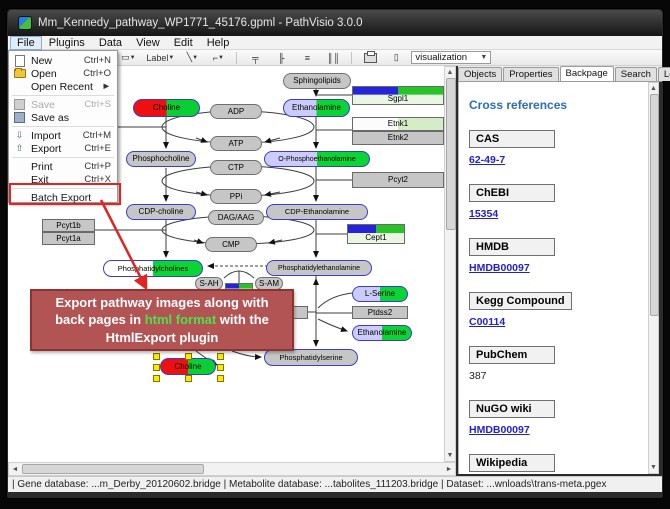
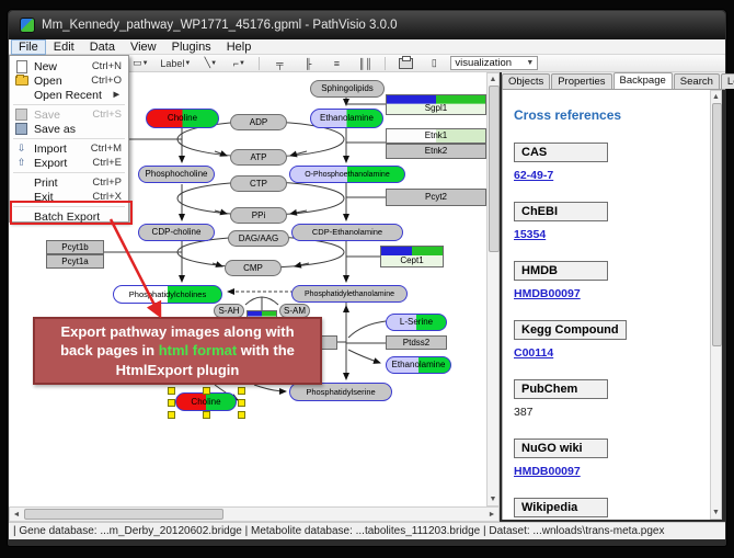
  Mm_Kennedy_pathway_WP1771_45176.gpml - PathVisio 3.0.0
  File
- Plugins
+ Edit
  Data
  View
- Edit
+ Plugins
  Help
  ▭
  Label
  ╲
  ⌐
  ╤
  ╟
  ≡
  ║║
  ▯
  visualization
  Sphingolipids
  Sgpl1
  Choline
  Ethanolamine
  ADP
  ATP
  Etnk1
  Etnk2
  Phosphocholine
  CTP
  Pcyt2
  PPi
  CDP-choline
  DAG/AAG
  CDP-Ethanolamine
  Cept1
  Pcyt1b
  Pcyt1a
  CMP
  Phoshatidylcholines
  S-AH
  S-AM
  L-Serine
  Ptdss2
  Ethanolamine
  Phosphatidylserine
  Choline
  Objects
  Properties
  Backpage
  Search
  Cross references
  CAS
  62-49-7
  ChEBI
  15354
  HMDB
  HMDB00097
  Kegg Compound
  C00114
  PubChem
  387
  NuGO wiki
  HMDB00097
  Wikipedia
  | Gene database: ...m_Derby_20120602.bridge | Metabolite database: ...tabolites_111203.bridge | Dataset: ...wnloads\trans-meta.pgex
  Export pathway images along with back pages in html format with the HtmlExport plugin
  New
  Ctrl+N
  Open
  Ctrl+O
  Open Recent
  ►
  Save
  Ctrl+S
  Save as
  ⇩
  Import
  Ctrl+M
  ⇧
  Export
  Ctrl+E
  Print
  Ctrl+P
  Exit
  Ctrl+X
  Batch Export
